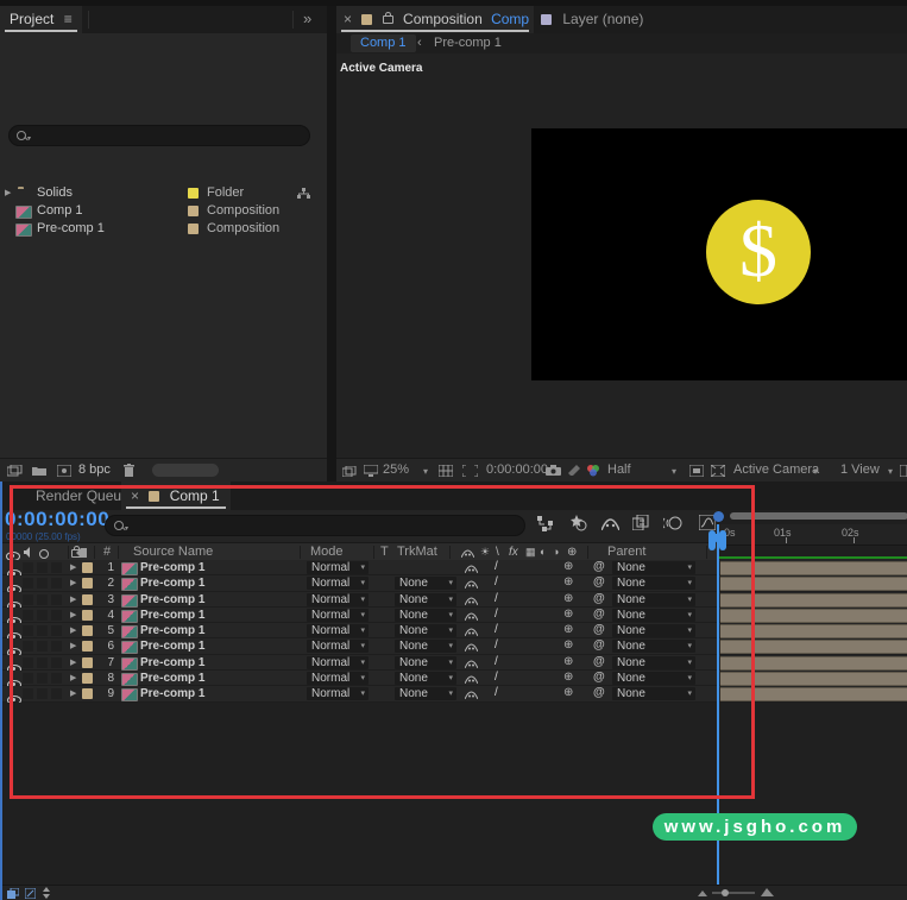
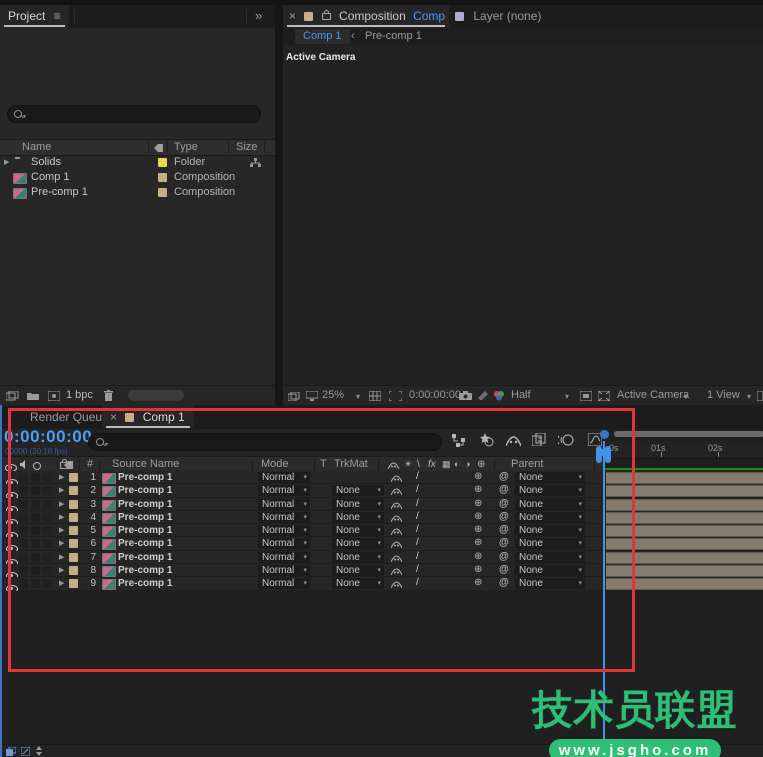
  Project ≡
  »
+ Name
+ Type
+ Size
  Solids
  Folder
  Comp 1
  Composition
  Pre-comp 1
  Composition
- 8 bpc
+ 1 bpc
  × Composition Comp
  Layer (none)
  Comp 1
  ‹
  Pre-comp 1
  Active Camera
- $
  25%
  ▾
  0:00:00:00
  Half
  ▾
  Active Camera
  ▾
  1 View
  ▾
  Render Queu
  × Comp 1
  0:00:00:00
- 00000 (25.00 fps)
+ 00000 (20.18 fps)
  0s
  01s
  02s
  #
  Source Name
  Mode
  T
  TrkMat
  ☀
  \
  fx
  ▦
  ◐
  ◑
  ⊕
  Parent
  1
  Pre-comp 1
  Normal
  /
  ⊕
  @
  None
  2
  Pre-comp 1
  Normal
  None
  /
  ⊕
  @
  None
  3
  Pre-comp 1
  Normal
  None
  /
  ⊕
  @
  None
  4
  Pre-comp 1
  Normal
  None
  /
  ⊕
  @
  None
  5
  Pre-comp 1
  Normal
  None
  /
  ⊕
  @
  None
  6
  Pre-comp 1
  Normal
  None
  /
  ⊕
  @
  None
  7
  Pre-comp 1
  Normal
  None
  /
  ⊕
  @
  None
  8
  Pre-comp 1
  Normal
  None
  /
  ⊕
  @
  None
  9
  Pre-comp 1
  Normal
  None
  /
  ⊕
  @
  None
+ 技术员联盟
  www.jsgho.com
